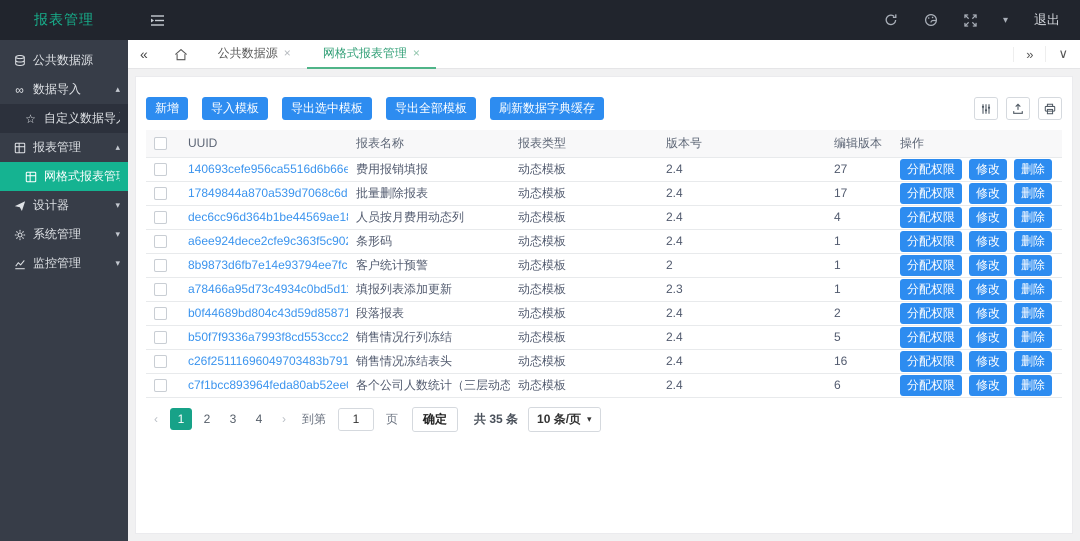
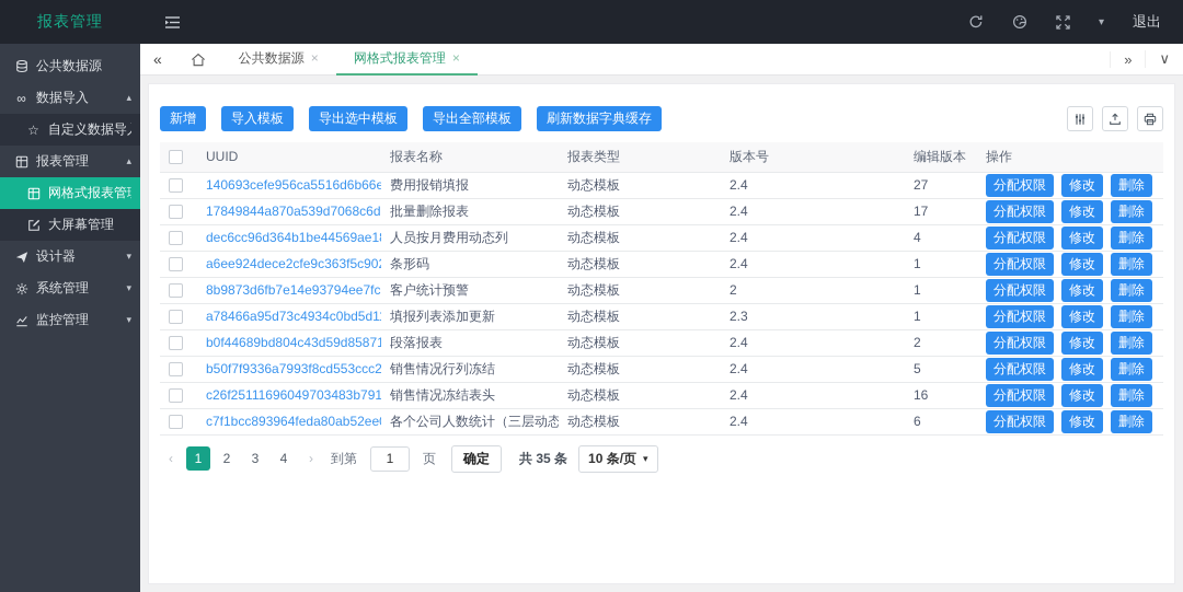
  报表管理
  ▾
  退出
  公共数据源
  ∞
  数据导入
  ▴
  ☆
  自定义数据导
  报表管理
  ▴
  网格式报表管
+ 大屏幕管理
  设计器
  ▾
  系统管理
  ▾
  监控管理
  ▾
  «
  公共数据源
  ×
  网格式报表管理
  ×
  »
  ∨
  新增
  导入模板
  导出选中模板
  导出全部模板
  刷新数据字典缓存
  	UUID	报表名称	报表类型	版本号	编辑版本	操作
  	140693cefe956ca5516d6b66e	费用报销填报	动态模板	2.4	27	分配权限 修改 删除
  	17849844a870a539d7068c6d	批量删除报表	动态模板	2.4	17	分配权限 修改 删除
  	dec6cc96d364b1be44569ae1	人员按月费用动态列	动态模板	2.4	4	分配权限 修改 删除
  	a6ee924dece2cfe9c363f5c90	条形码	动态模板	2.4	1	分配权限 修改 删除
  	8b9873d6fb7e14e93794ee7fc	客户统计预警	动态模板	2	1	分配权限 修改 删除
  	a78466a95d73c4934c0bd5d1	填报列表添加更新	动态模板	2.3	1	分配权限 修改 删除
  	b0f44689bd804c43d59d85871	段落报表	动态模板	2.4	2	分配权限 修改 删除
  	b50f7f9336a7993f8cd553ccc2	销售情况行列冻结	动态模板	2.4	5	分配权限 修改 删除
  	c26f25111696049703483b791	销售情况冻结表头	动态模板	2.4	16	分配权限 修改 删除
  	c7f1bcc893964feda80ab52ee	各个公司人数统计（三层动态	动态模板	2.4	6	分配权限 修改 删除
  ‹
  1
  2
  3
  4
  ›
  到第
  1
  页
  确定
  共 35 条
  10 条/页
  ▾
